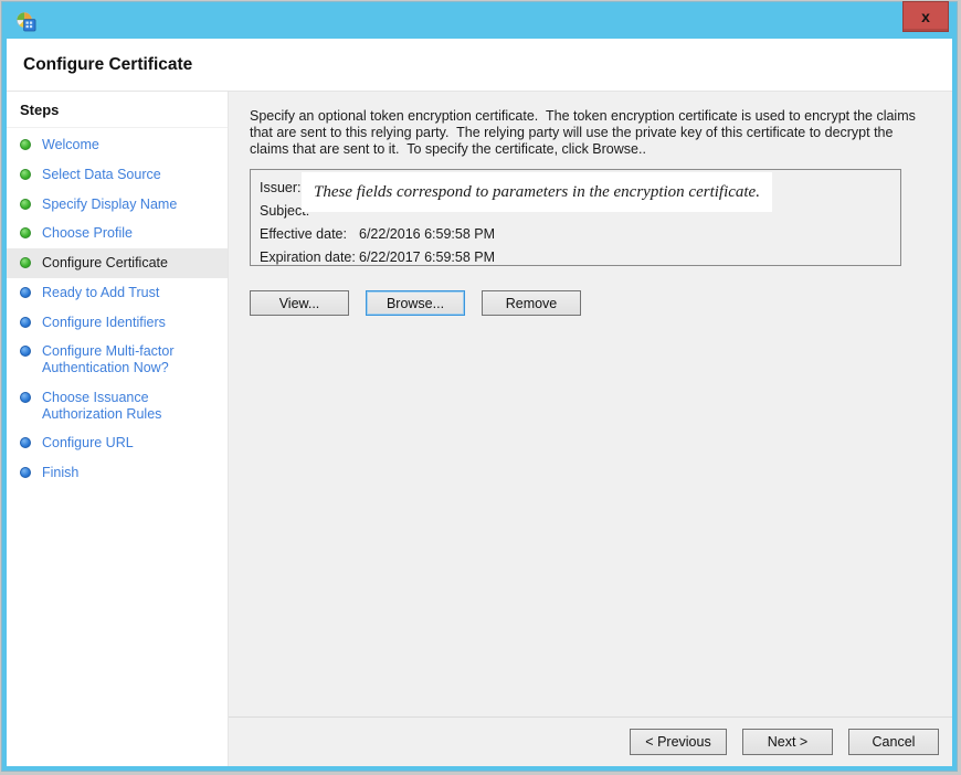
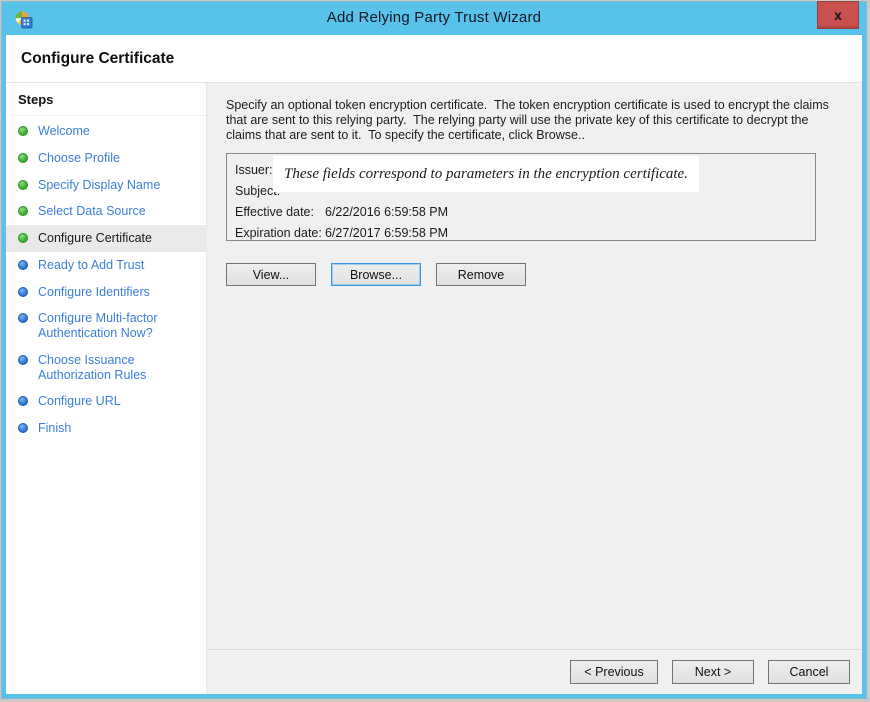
+ Add Relying Party Trust Wizard
  x
  Configure Certificate
  Steps
  Welcome
- Select Data Source
+ Choose Profile
  Specify Display Name
- Choose Profile
+ Select Data Source
  Configure Certificate
  Ready to Add Trust
  Configure Identifiers
  Configure Multi-factor Authentication Now?
  Choose Issuance Authorization Rules
  Configure URL
  Finish
  Specify an optional token encryption certificate. The token encryption certificate is used to encrypt the claims that are sent to this relying party. The relying party will use the private key of this certificate to decrypt the claims that are sent to it. To specify the certificate, click Browse..
  Issuer:
  Subjec
  Effective date:
  6/22/2016 6:59:58 PM
  Expiration date:
- 6/22/2017 6:59:58 PM
+ 6/27/2017 6:59:58 PM
  These fields correspond to parameters in the encryption certificate.
  View...
  Browse...
  Remove
  < Previous
  Next >
  Cancel
